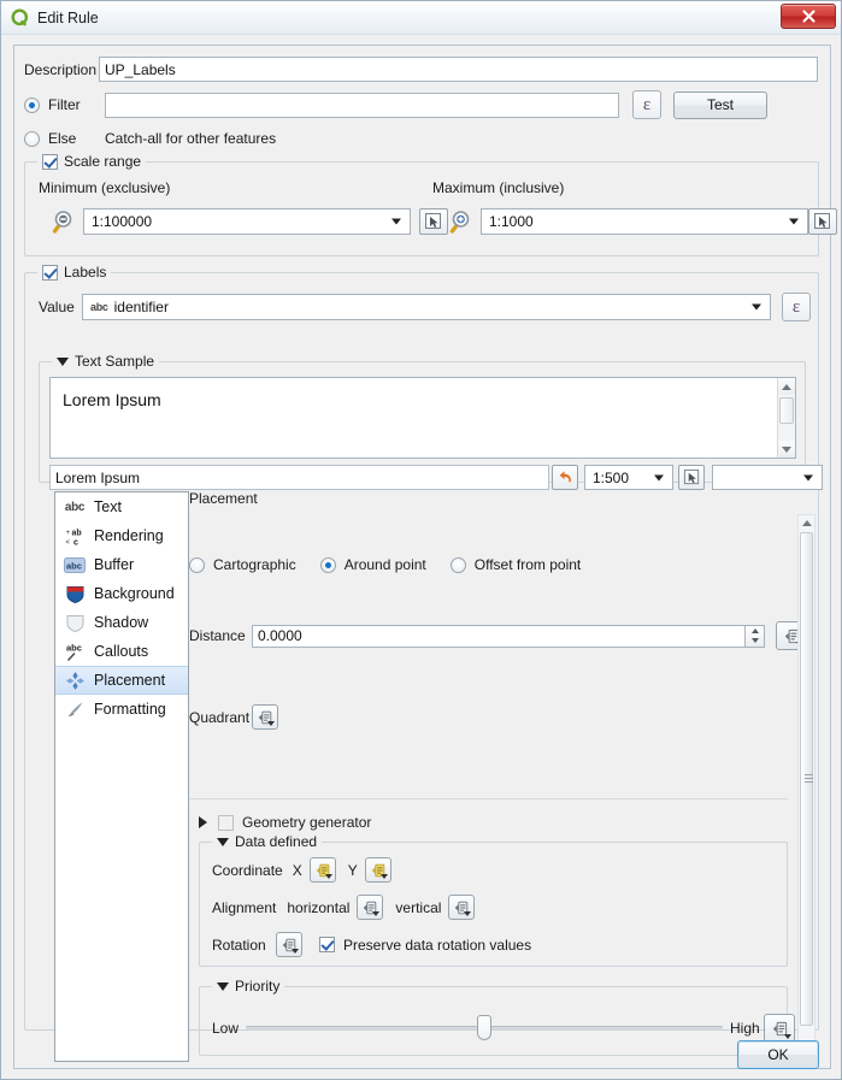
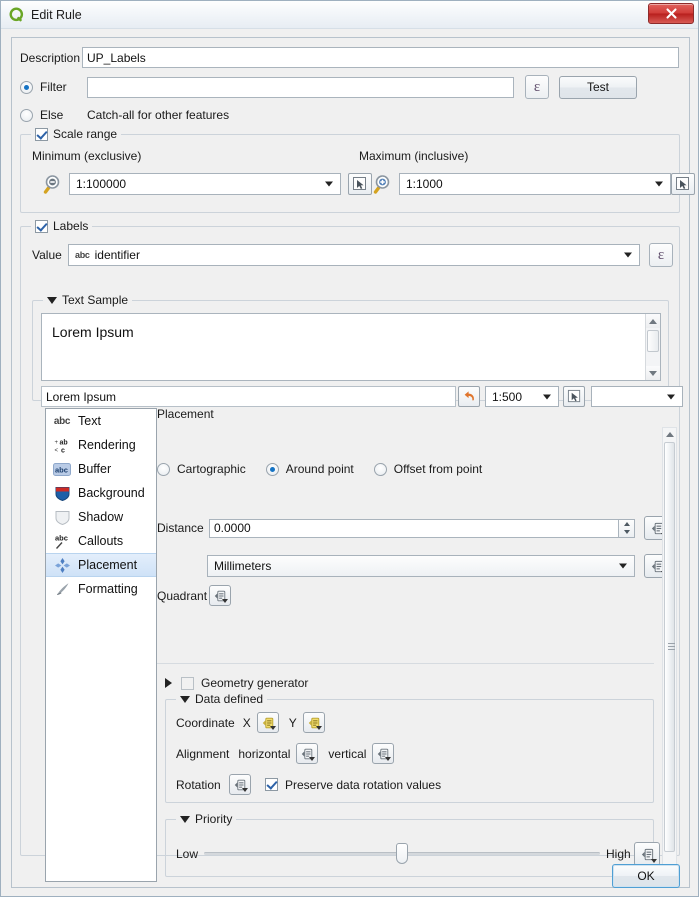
  Edit Rule
  Description
  UP_Labels
  Filter
  ε
  Test
  Else
  Catch-all for other features
  Scale range
  Minimum (exclusive)
  Maximum (inclusive)
  1:100000
  1:1000
  Labels
  Value
  abc
  identifier
  ε
  Text Sample
  Lorem Ipsum
  Lorem Ipsum
  1:500
  abc
  Text
  Rendering
  abc
  Buffer
  Background
  Shadow
  abc
  Callouts
  Placement
  Formatting
  Placement
  Cartographic
  Around point
  Offset from point
  Distance
  0.0000
+ Millimeters
  Quadrant
  Geometry generator
  Data defined
  Coordinate
  X
  Y
  Alignment
  horizontal
  vertical
  Rotation
  Preserve data rotation values
  Priority
  Low
  High
  OK
